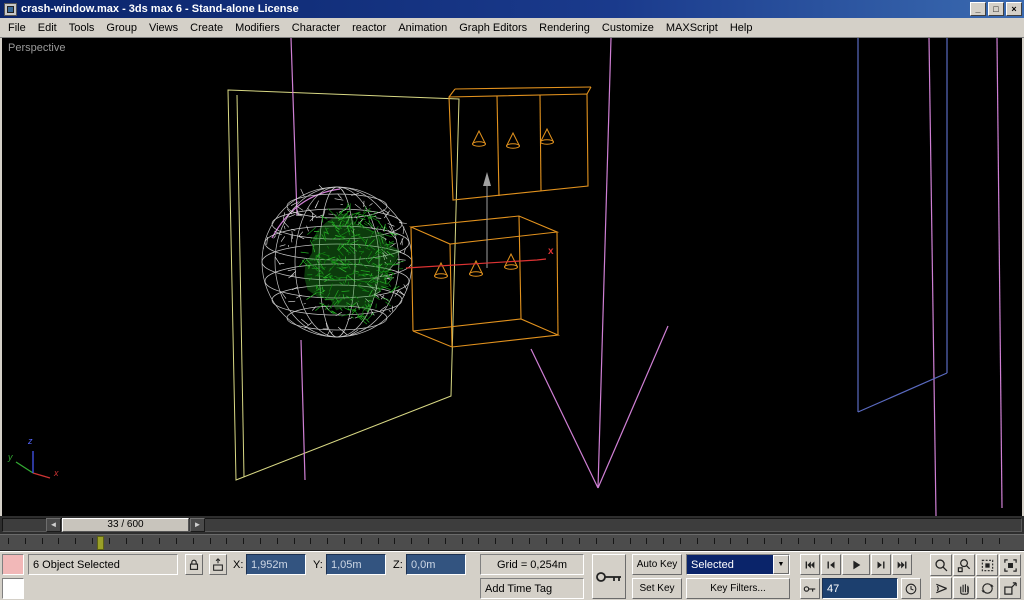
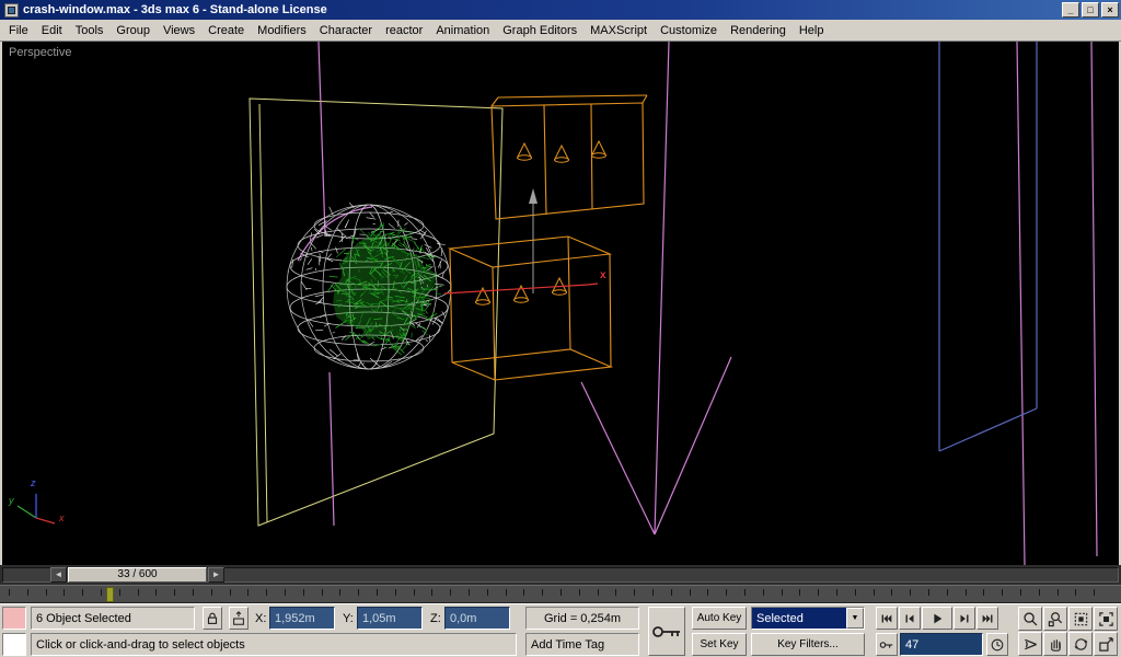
  crash-window.max - 3ds max 6 - Stand-alone License
  _
  □
  ×
  File
  Edit
  Tools
  Group
  Views
  Create
  Modifiers
  Character
  reactor
  Animation
  Graph Editors
- Rendering
+ MAXScript
  Customize
- MAXScript
+ Rendering
  Help
  Perspective
  x
  x
  y
  z
  ◄
  33 / 600
  ►
  6 Object Selected
+ Click or click-and-drag to select objects
  X:
  1,952m
  Y:
  1,05m
  Z:
  0,0m
  Grid = 0,254m
  Add Time Tag
  Auto Key
  Set Key
  Selected
  Key Filters...
  47
